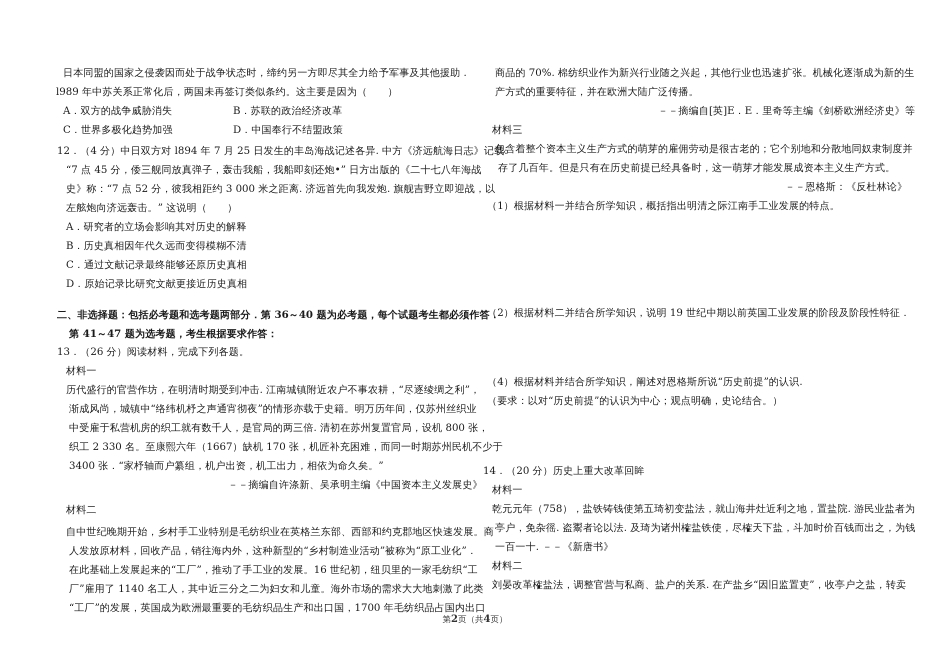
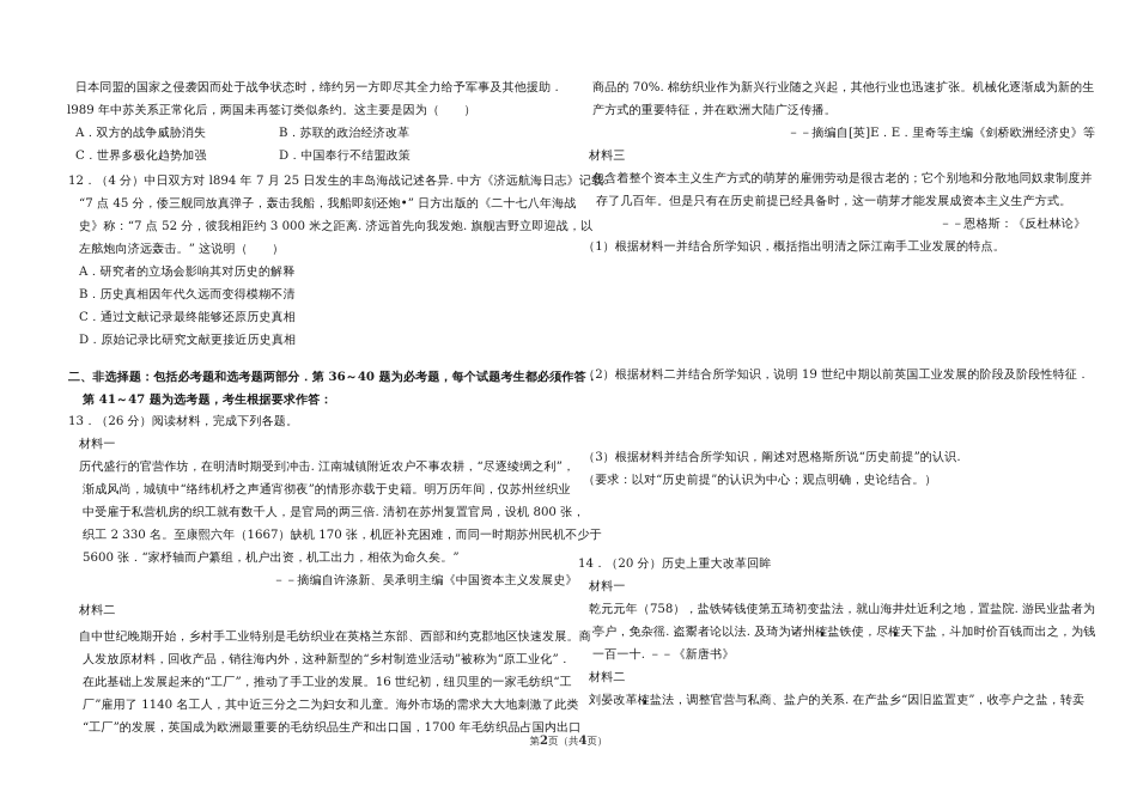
  日本同盟的国家之侵袭因而处于战争状态时，缔约另一方即尽其全力给予军事及其他援助 .
  l989 年中苏关系正常化后，两国未再签订类似条约。这主要是因为（ ）
  A．双方的战争威胁消失
  B．苏联的政治经济改革
  C．世界多极化趋势加强
  D．中国奉行不结盟政策
  12．（4 分）中日双方对 l894 年 7 月 25 日发生的丰岛海战记述各异. 中方《济远航海日志》记载:
  “7 点 45 分，倭三舰同放真弹子，轰击我船，我船即刻还炮•” 日方出版的《二十七八年海战
  史》称：“7 点 52 分，彼我相距约 3 000 米之距离. 济远首先向我发炮. 旗舰吉野立即迎战，以
  左舷炮向济远轰击。” 这说明（ ）
  A．研究者的立场会影响其对历史的解释
  B．历史真相因年代久远而变得模糊不清
  C．通过文献记录最终能够还原历史真相
  D．原始记录比研究文献更接近历史真相
  二、非选择题：包括必考题和选考题两部分．第 36～40 题为必考题，每个试题考生都必须作答．
  第 41～47 题为选考题，考生根据要求作答：
  13．（26 分）阅读材料，完成下列各题。
  材料一
  历代盛行的官营作坊，在明清时期受到冲击. 江南城镇附近农户不事农耕，“尽逐绫绸之利”，
  渐成风尚，城镇中“络纬机杼之声通宵彻夜”的情形亦载于史籍。明万历年间，仅苏州丝织业
  中受雇于私营机房的织工就有数千人，是官局的两三倍. 清初在苏州复置官局，设机 800 张，
  织工 2 330 名。至康熙六年（1667）缺机 170 张，机匠补充困难，而同一时期苏州民机不少于
- 3400 张．“家杼轴而户纂组，机户出资，机工出力，相依为命久矣。”
+ 5600 张．“家杼轴而户纂组，机户出资，机工出力，相依为命久矣。”
  －－摘编自许涤新、吴承明主编《中国资本主义发展史》
  材料二
  自中世纪晚期开始，乡村手工业特别是毛纺织业在英格兰东部、西部和约克郡地区快速发展。商
  人发放原材料，回收产品，销往海内外，这种新型的“乡村制造业活动”被称为“原工业化”．
  在此基础上发展起来的“工厂”，推动了手工业的发展。16 世纪初，纽贝里的一家毛纺织“工
  厂”雇用了 1140 名工人，其中近三分之二为妇女和儿童。海外市场的需求大大地刺激了此类
  “工厂”的发展，英国成为欧洲最重要的毛纺织品生产和出口国，1700 年毛纺织品占国内出口
  商品的 70%. 棉纺织业作为新兴行业随之兴起，其他行业也迅速扩张。机械化逐渐成为新的生
  产方式的重要特征，并在欧洲大陆广泛传播。
  －－摘编自[英]E．E．里奇等主编《剑桥欧洲经济史》等
  材料三
  包含着整个资本主义生产方式的萌芽的雇佣劳动是很古老的；它个别地和分散地同奴隶制度并
  存了几百年。但是只有在历史前提已经具备时，这一萌芽才能发展成资本主义生产方式。
  －－恩格斯：《反杜林论》
  （1）根据材料一并结合所学知识，概括指出明清之际江南手工业发展的特点。
  （2）根据材料二并结合所学知识，说明 19 世纪中期以前英国工业发展的阶段及阶段性特征．
- （4）根据材料并结合所学知识，阐述对恩格斯所说“历史前提”的认识.
+ （3）根据材料并结合所学知识，阐述对恩格斯所说“历史前提”的认识.
  （要求：以对“历史前提”的认识为中心；观点明确，史论结合。）
  14．（20 分）历史上重大改革回眸
  材料一
  乾元元年（758），盐铁铸钱使第五琦初变盐法，就山海井灶近利之地，置盐院. 游民业盐者为
  亭户，免杂徭. 盗鬻者论以法. 及琦为诸州榷盐铁使，尽榷天下盐，斗加时价百钱而出之，为钱
  一百一十. －－《新唐书》
  材料二
  刘晏改革榷盐法，调整官营与私商、盐户的关系. 在产盐乡“因旧监置吏”，收亭户之盐，转卖
  第2页（共4页）
